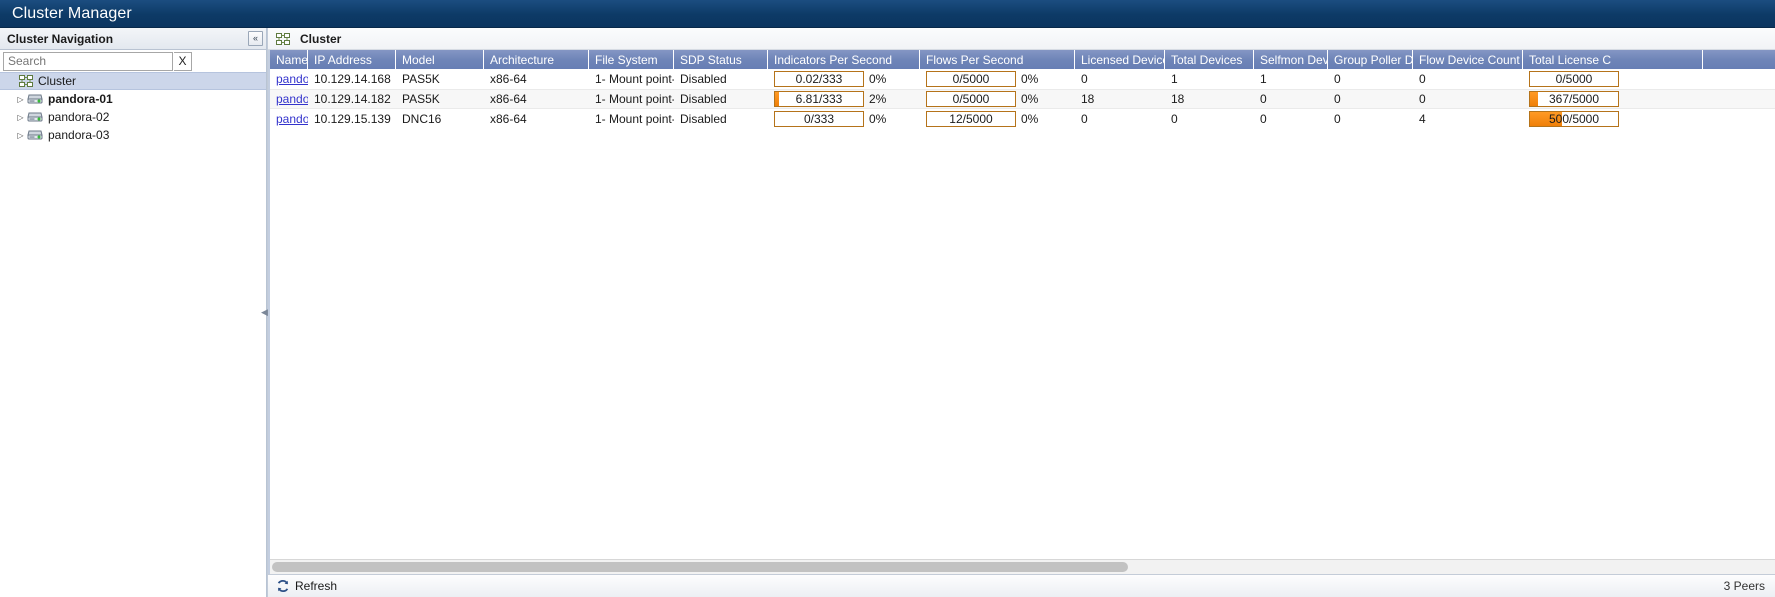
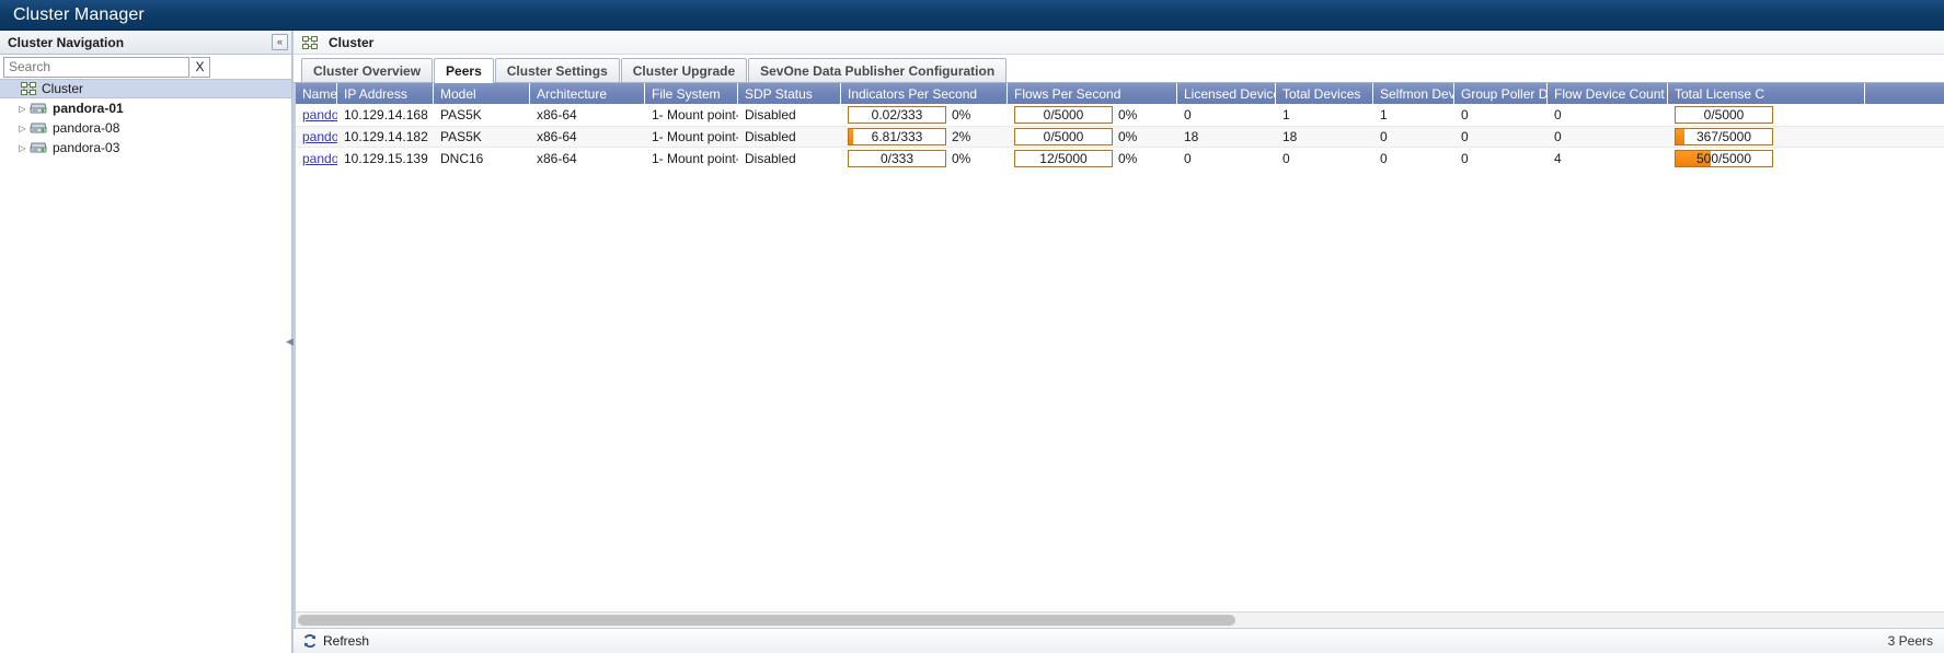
  Cluster Manager
  Cluster Navigation
  «
  Search
  X
  Cluster
  ▷
  pandora-01
  ▷
- pandora-02
+ pandora-08
  ▷
  pandora-03
  ◀
  Cluster
+ Cluster Overview
+ Peers
+ Cluster Settings
+ Cluster Upgrade
+ SevOne Data Publisher Configuration
  Name
  IP Address
  Model
  Architecture
  File System
  SDP Status
  Indicators Per Second
  Flows Per Second
  Licensed Devic
  Total Devices
  Selfmon Dev
  Group Poller D
  Flow Device Count
  Total License C
  pando
  10.129.14.168
  PAS5K
  x86-64
  1- Mount point-
  Disabled
  0.02/333
  0%
  0/5000
  0%
  0
  1
  1
  0
  0
  0/5000
  pando
  10.129.14.182
  PAS5K
  x86-64
  1- Mount point-
  Disabled
  6.81/333
  2%
  0/5000
  0%
  18
  18
  0
  0
  0
  367/5000
  pando
  10.129.15.139
  DNC16
  x86-64
  1- Mount point-
  Disabled
  0/333
  0%
  12/5000
  0%
  0
  0
  0
  0
  4
  500/5000
  Refresh
  3 Peers
